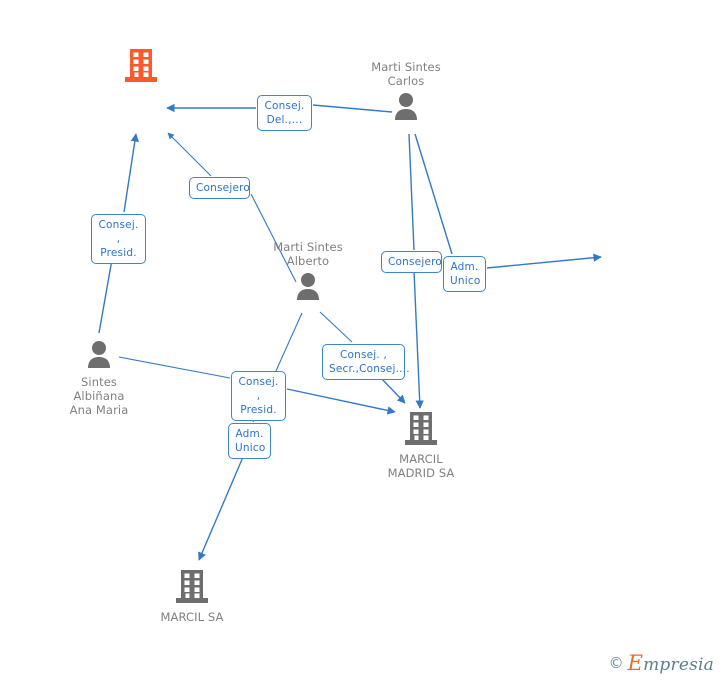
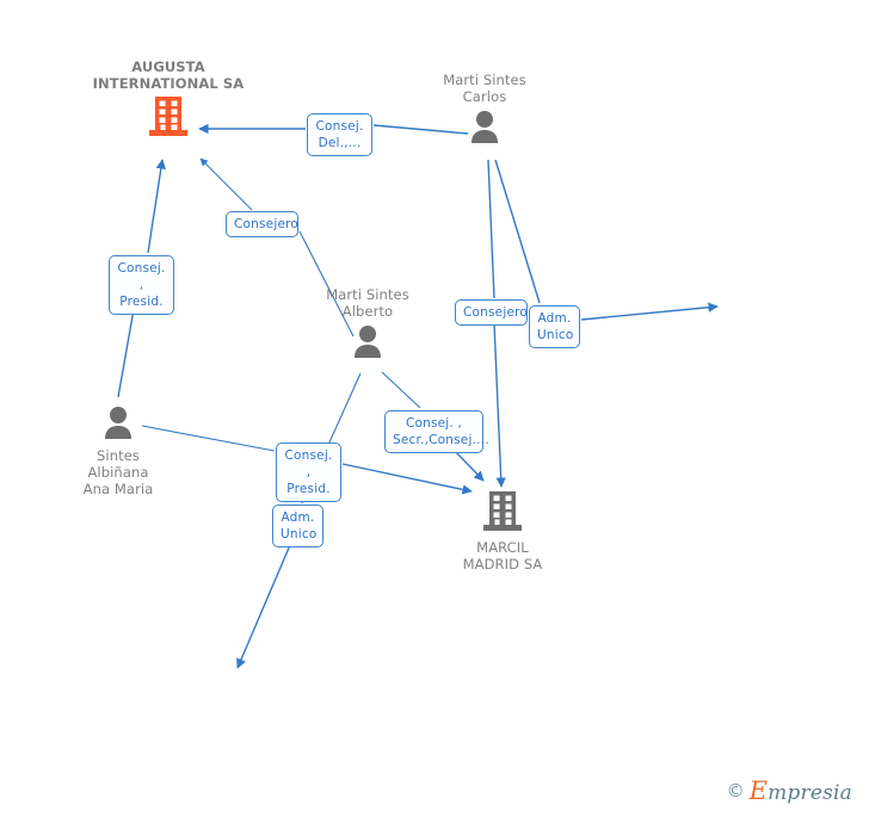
  Consej.
  Del.,...
  Consejero
  Consej. ,
  Presid.
  Consejero
  Adm.
  Unico
  Consej. ,
  Secr.,Consej....
  Consej. ,
  Presid.
  Adm.
  Unico
+ AUGUSTA
+ INTERNATIONAL SA
  Marti Sintes
  Carlos
  Marti Sintes
  Alberto
  Sintes
  Albiñana
  Ana Maria
  MARCIL
  MADRID SA
- MARCIL SA
  ©
  Empresia
